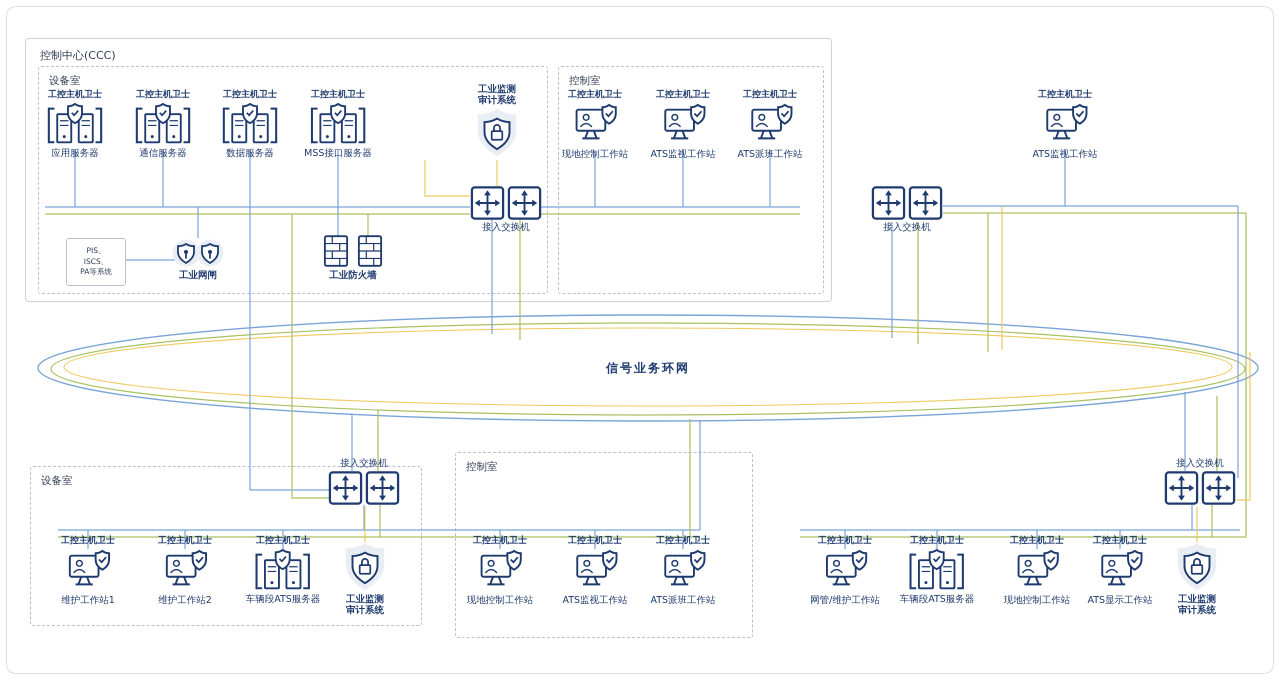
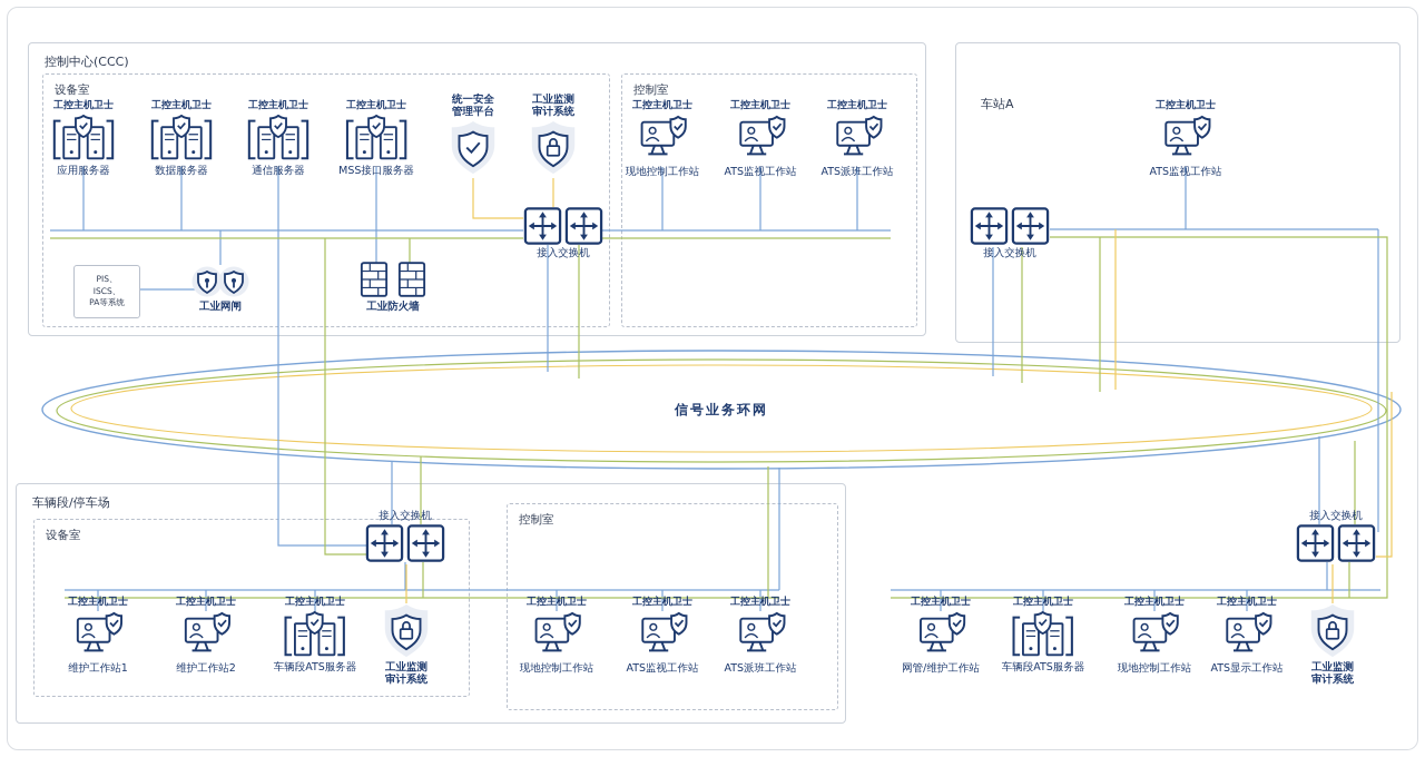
  控制中心(CCC)
  设备室
  控制室
+ 车站A
+ 车辆段/停车场
  设备室
  控制室
  信号业务环网
  工控主机卫士
  应用服务器
  工控主机卫士
- 通信服务器
+ 数据服务器
  工控主机卫士
- 数据服务器
+ 通信服务器
  工控主机卫士
  MSS接口服务器
+ 统一安全
+ 管理平台
  工业监测
  审计系统
  接入交换机
  PIS、
  ISCS、
  PA等系统
  工业网闸
  工业防火墙
  工控主机卫士
  现地控制工作站
  工控主机卫士
  ATS监视工作站
  工控主机卫士
  ATS派班工作站
  工控主机卫士
  ATS监视工作站
  接入交换机
  工控主机卫士
  维护工作站1
  工控主机卫士
  维护工作站2
  工控主机卫士
  车辆段ATS服务器
  工业监测
  审计系统
  接入交换机
  工控主机卫士
  现地控制工作站
  工控主机卫士
  ATS监视工作站
  工控主机卫士
  ATS派班工作站
  工控主机卫士
  网管/维护工作站
  工控主机卫士
  车辆段ATS服务器
  工控主机卫士
  现地控制工作站
  工控主机卫士
  ATS显示工作站
  工业监测
  审计系统
  接入交换机
